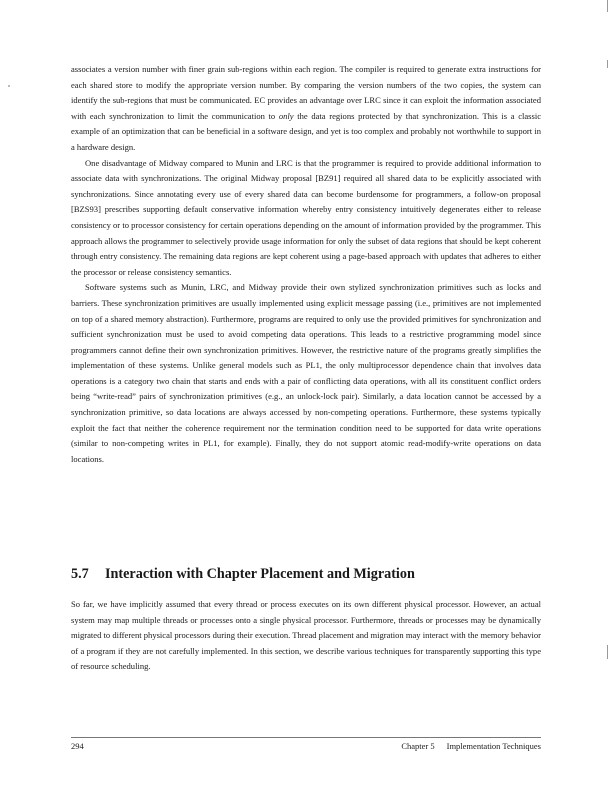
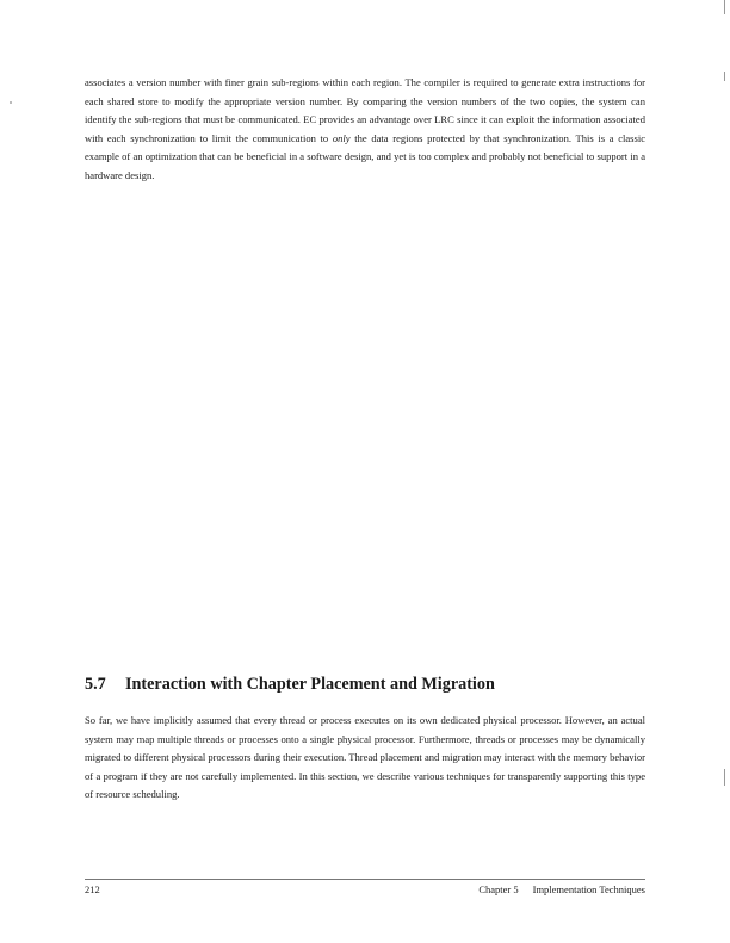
- associates a version number with finer grain sub-regions within each region. The compiler is required to generate extra instructions for each shared store to modify the appropriate version number. By comparing the version numbers of the two copies, the system can identify the sub-regions that must be communicated. EC provides an advantage over LRC since it can exploit the information associated with each synchronization to limit the communication to only the data regions protected by that synchronization. This is a classic example of an optimization that can be beneficial in a software design, and yet is too complex and probably not worthwhile to support in a hardware design.
+ associates a version number with finer grain sub-regions within each region. The compiler is required to generate extra instructions for each shared store to modify the appropriate version number. By comparing the version numbers of the two copies, the system can identify the sub-regions that must be communicated. EC provides an advantage over LRC since it can exploit the information associated with each synchronization to limit the communication to only the data regions protected by that synchronization. This is a classic example of an optimization that can be beneficial in a software design, and yet is too complex and probably not beneficial to support in a hardware design.
- One disadvantage of Midway compared to Munin and LRC is that the programmer is required to provide additional information to associate data with synchronizations. The original Midway proposal [BZ91] required all shared data to be explicitly associated with synchronizations. Since annotating every use of every shared data can become burdensome for programmers, a follow-on proposal [BZS93] prescribes supporting default conservative information whereby entry consistency intuitively degenerates either to release consistency or to processor consistency for certain operations depending on the amount of information provided by the programmer. This approach allows the programmer to selectively provide usage information for only the subset of data regions that should be kept coherent through entry consistency. The remaining data regions are kept coherent using a page-based approach with updates that adheres to either the processor or release consistency semantics.
- Software systems such as Munin, LRC, and Midway provide their own stylized synchronization primitives such as locks and barriers. These synchronization primitives are usually implemented using explicit message passing (i.e., primitives are not implemented on top of a shared memory abstraction). Furthermore, programs are required to only use the provided primitives for synchronization and sufficient synchronization must be used to avoid competing data operations. This leads to a restrictive programming model since programmers cannot define their own synchronization primitives. However, the restrictive nature of the programs greatly simplifies the implementation of these systems. Unlike general models such as PL1, the only multiprocessor dependence chain that involves data operations is a category two chain that starts and ends with a pair of conflicting data operations, with all its constituent conflict orders being “write-read” pairs of synchronization primitives (e.g., an unlock-lock pair). Similarly, a data location cannot be accessed by a synchronization primitive, so data locations are always accessed by non-competing operations. Furthermore, these systems typically exploit the fact that neither the coherence requirement nor the termination condition need to be supported for data write operations (similar to non-competing writes in PL1, for example). Finally, they do not support atomic read-modify-write operations on data locations.
  5.7 Interaction with Chapter Placement and Migration
- So far, we have implicitly assumed that every thread or process executes on its own different physical processor. However, an actual system may map multiple threads or processes onto a single physical processor. Furthermore, threads or processes may be dynamically migrated to different physical processors during their execution. Thread placement and migration may interact with the memory behavior of a program if they are not carefully implemented. In this section, we describe various techniques for transparently supporting this type of resource scheduling.
+ So far, we have implicitly assumed that every thread or process executes on its own dedicated physical processor. However, an actual system may map multiple threads or processes onto a single physical processor. Furthermore, threads or processes may be dynamically migrated to different physical processors during their execution. Thread placement and migration may interact with the memory behavior of a program if they are not carefully implemented. In this section, we describe various techniques for transparently supporting this type of resource scheduling.
- 294
+ 212
  Chapter 5 Implementation Techniques
